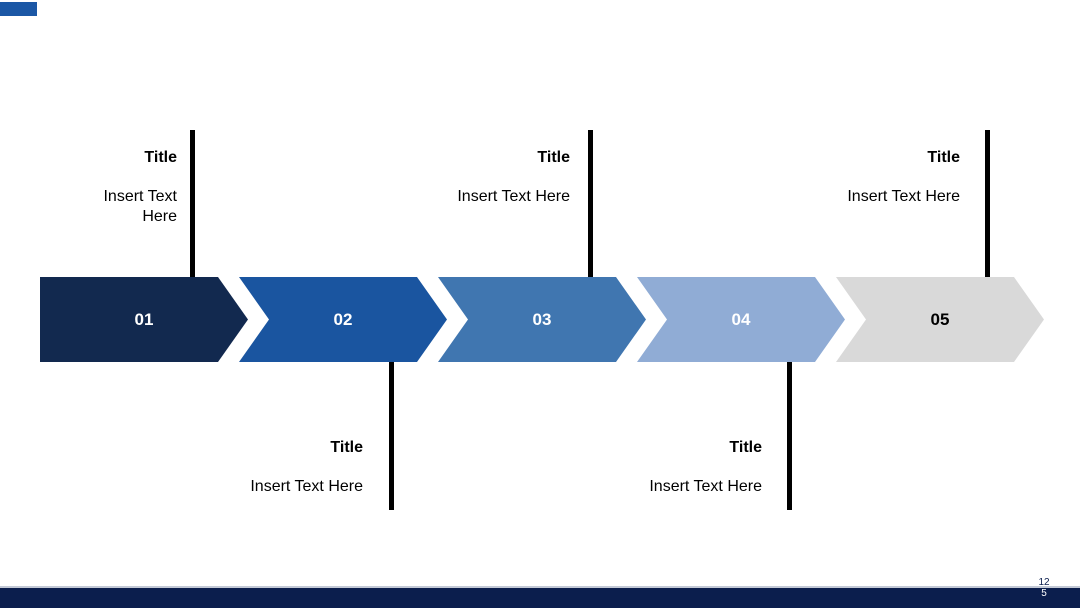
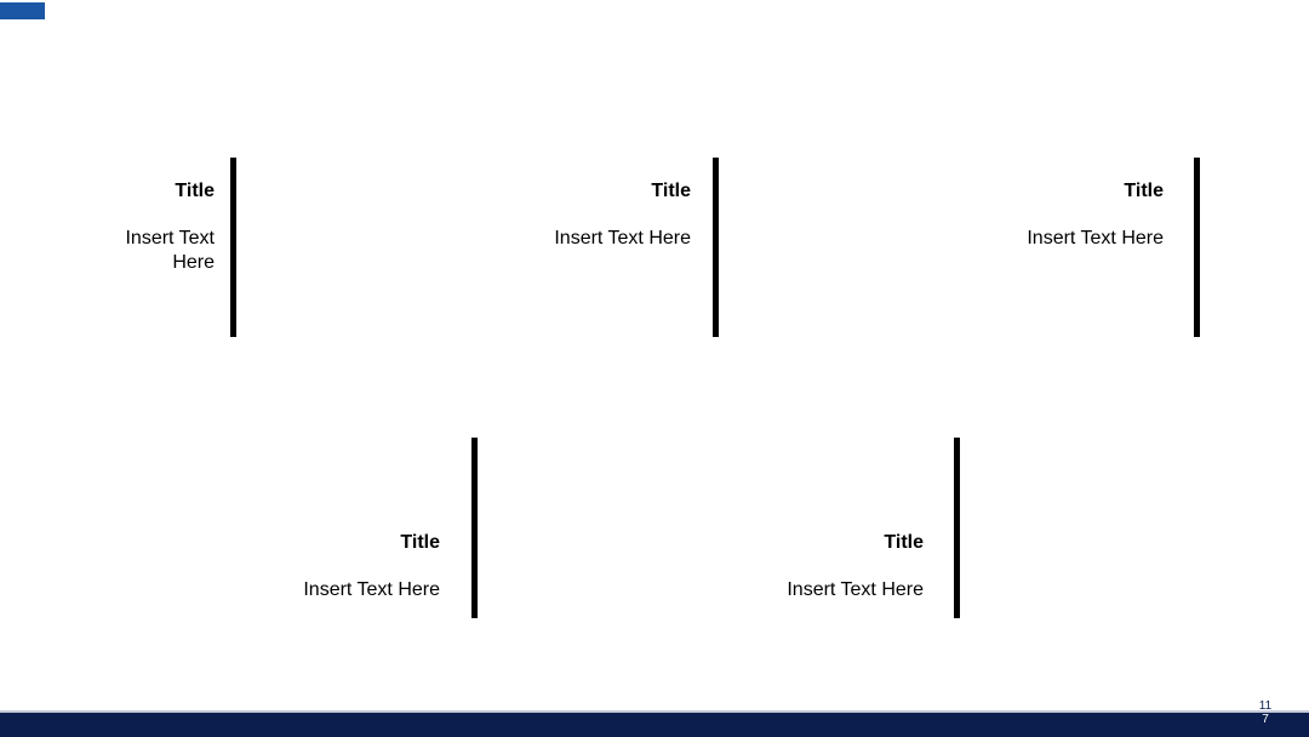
  Title
  Insert Text Here
  Title
  Insert Text Here
  Title
  Insert Text Here
  Title
  Insert Text Here
  Title
  Insert Text Here
- 01
- 02
- 03
- 04
- 05
- 12
+ 11
- 5
+ 7
